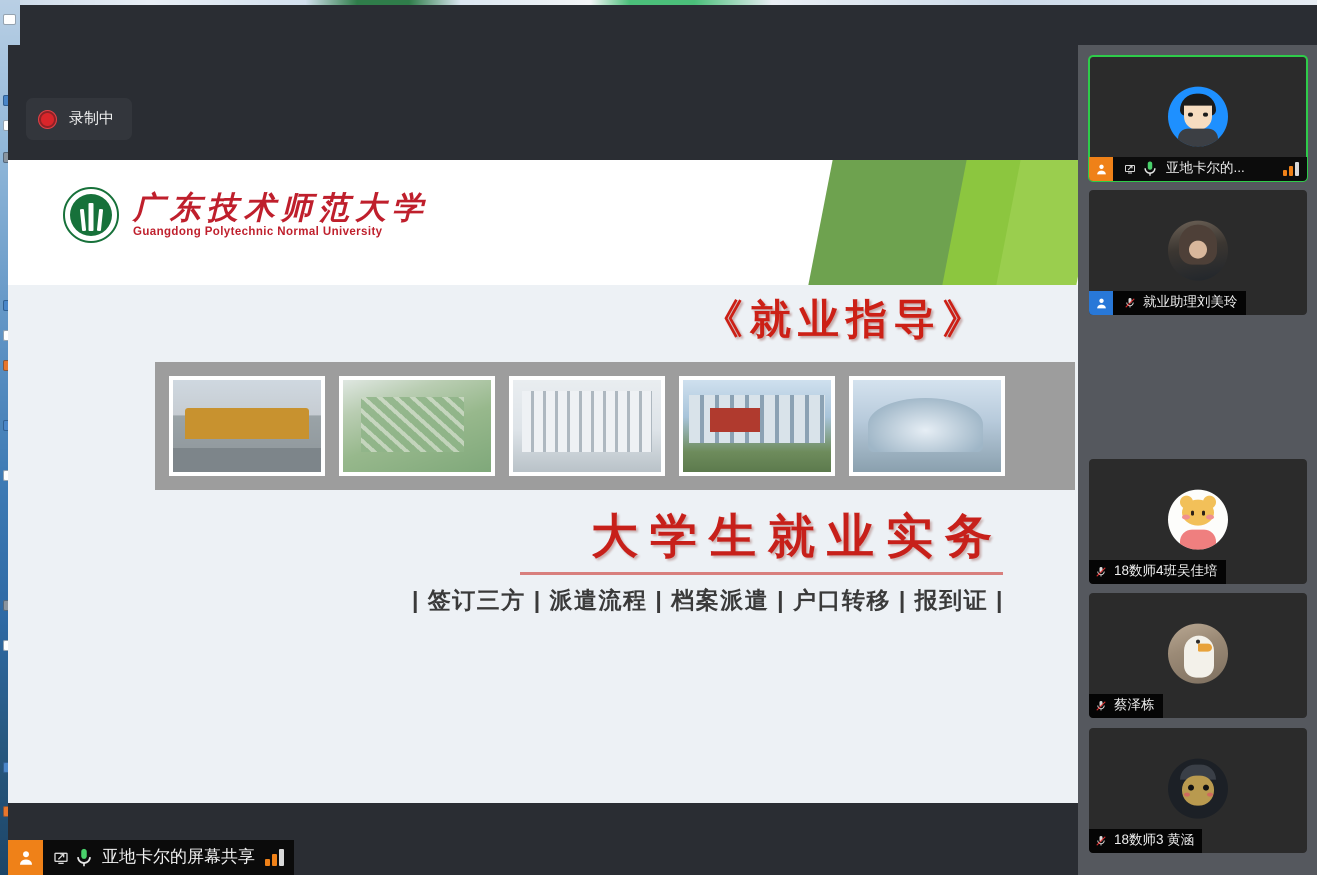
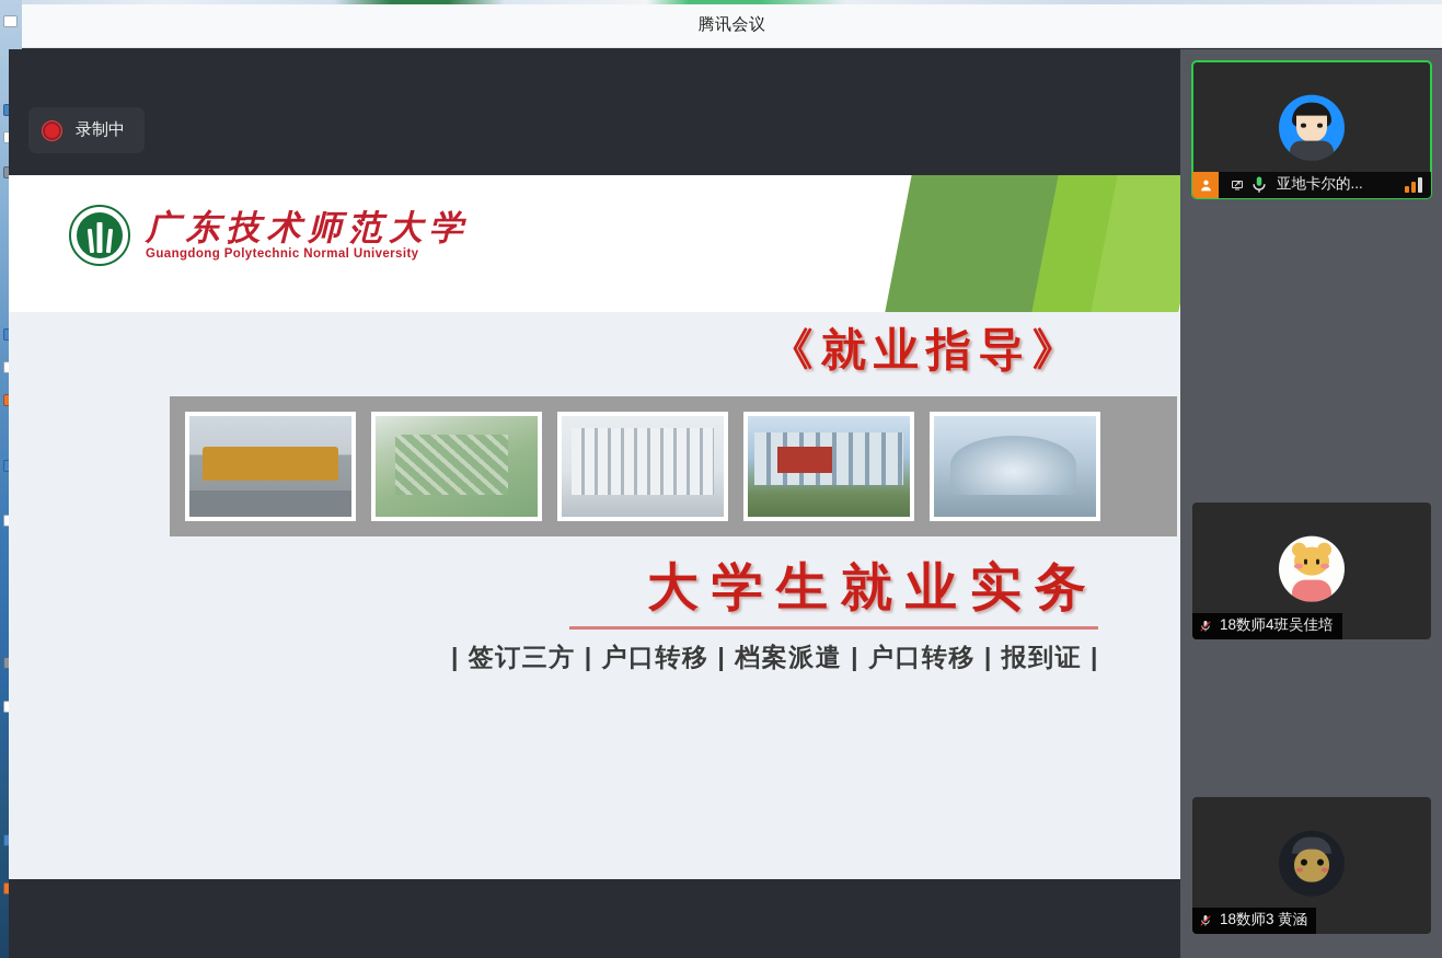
+ 腾讯会议
  录制中
  广东技术师范大学
  Guangdong Polytechnic Normal University
  《就业指导》
  大学生就业实务
- | 签订三方 | 派遣流程 | 档案派遣 | 户口转移 | 报到证 |
+ | 签订三方 | 户口转移 | 档案派遣 | 户口转移 | 报到证 |
- 亚地卡尔的屏幕共享
  亚地卡尔的...
- 就业助理刘美玲
  18数师4班吴佳培
- 蔡泽栋
  18数师3 黄涵
